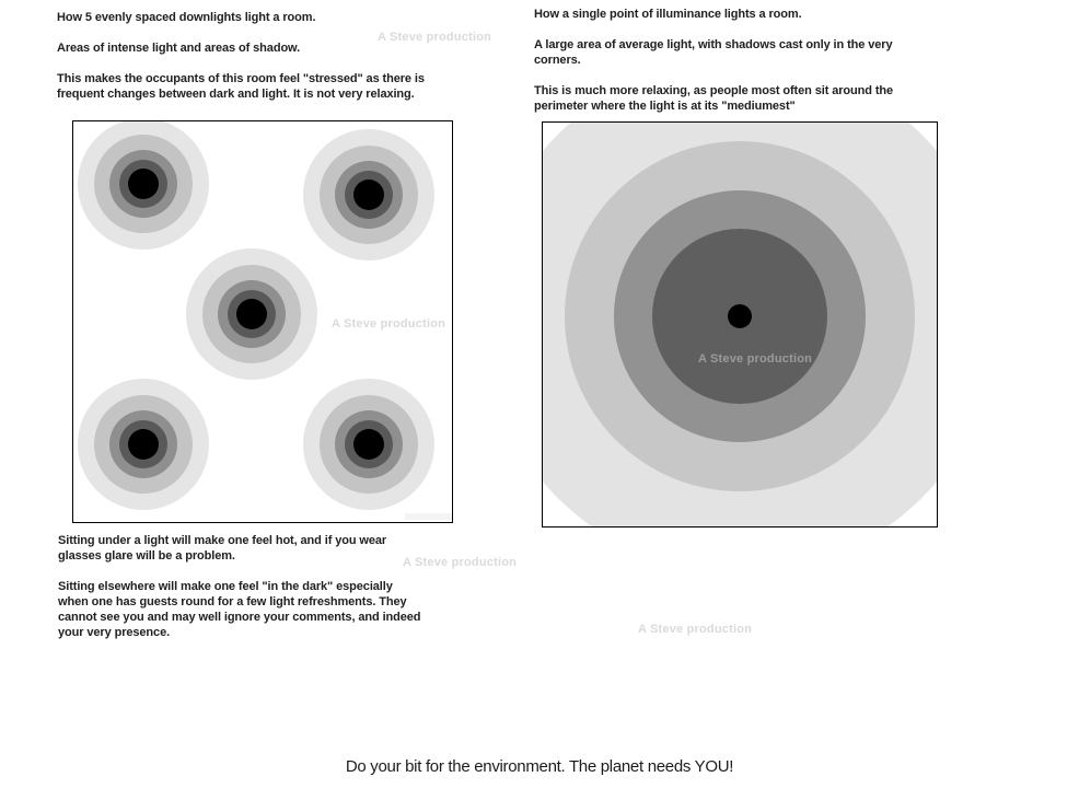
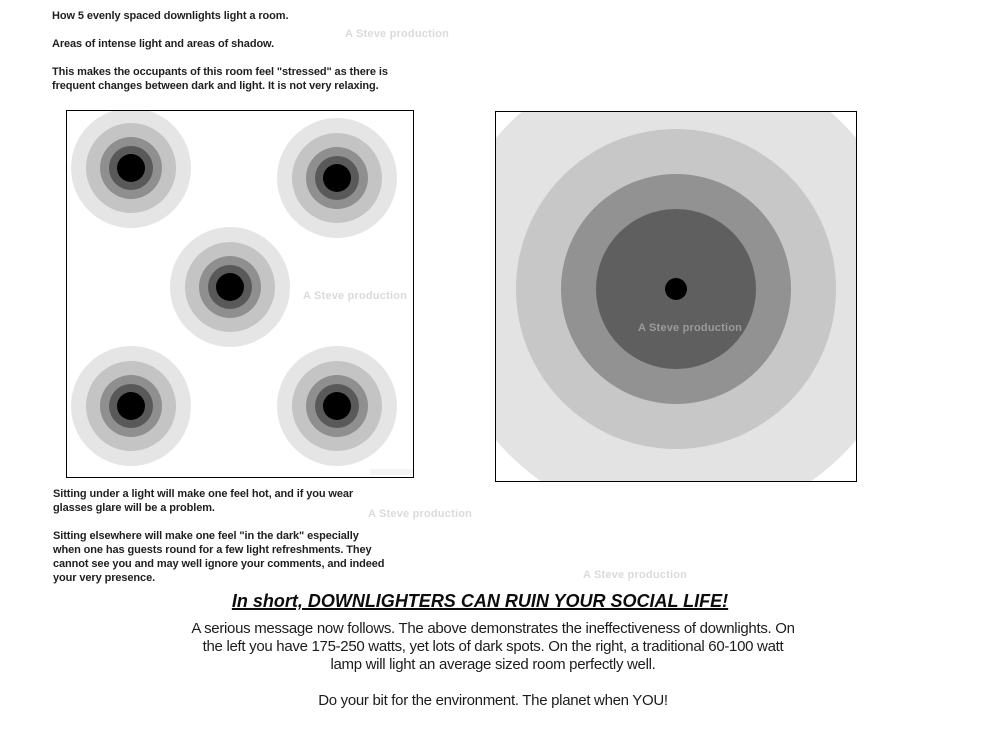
  A Steve production
  How 5 evenly spaced downlights light a room.
  Areas of intense light and areas of shadow.
  This makes the occupants of this room feel "stressed" as there is
  frequent changes between dark and light. It is not very relaxing.
- How a single point of illuminance lights a room.
- A large area of average light, with shadows cast only in the very
- corners.
- This is much more relaxing, as people most often sit around the
- perimeter where the light is at its "mediumest"
  A Steve production
  A Steve production
  Sitting under a light will make one feel hot, and if you wear
  glasses glare will be a problem.
  Sitting elsewhere will make one feel "in the dark" especially
  when one has guests round for a few light refreshments. They
  cannot see you and may well ignore your comments, and indeed
  your very presence.
  A Steve production
  A Steve production
+ In short, DOWNLIGHTERS CAN RUIN YOUR SOCIAL LIFE!
+ A serious message now follows. The above demonstrates the ineffectiveness of downlights. On
+ the left you have 175-250 watts, yet lots of dark spots. On the right, a traditional 60-100 watt
+ lamp will light an average sized room perfectly well.
- Do your bit for the environment. The planet needs YOU!
+ Do your bit for the environment. The planet when YOU!
